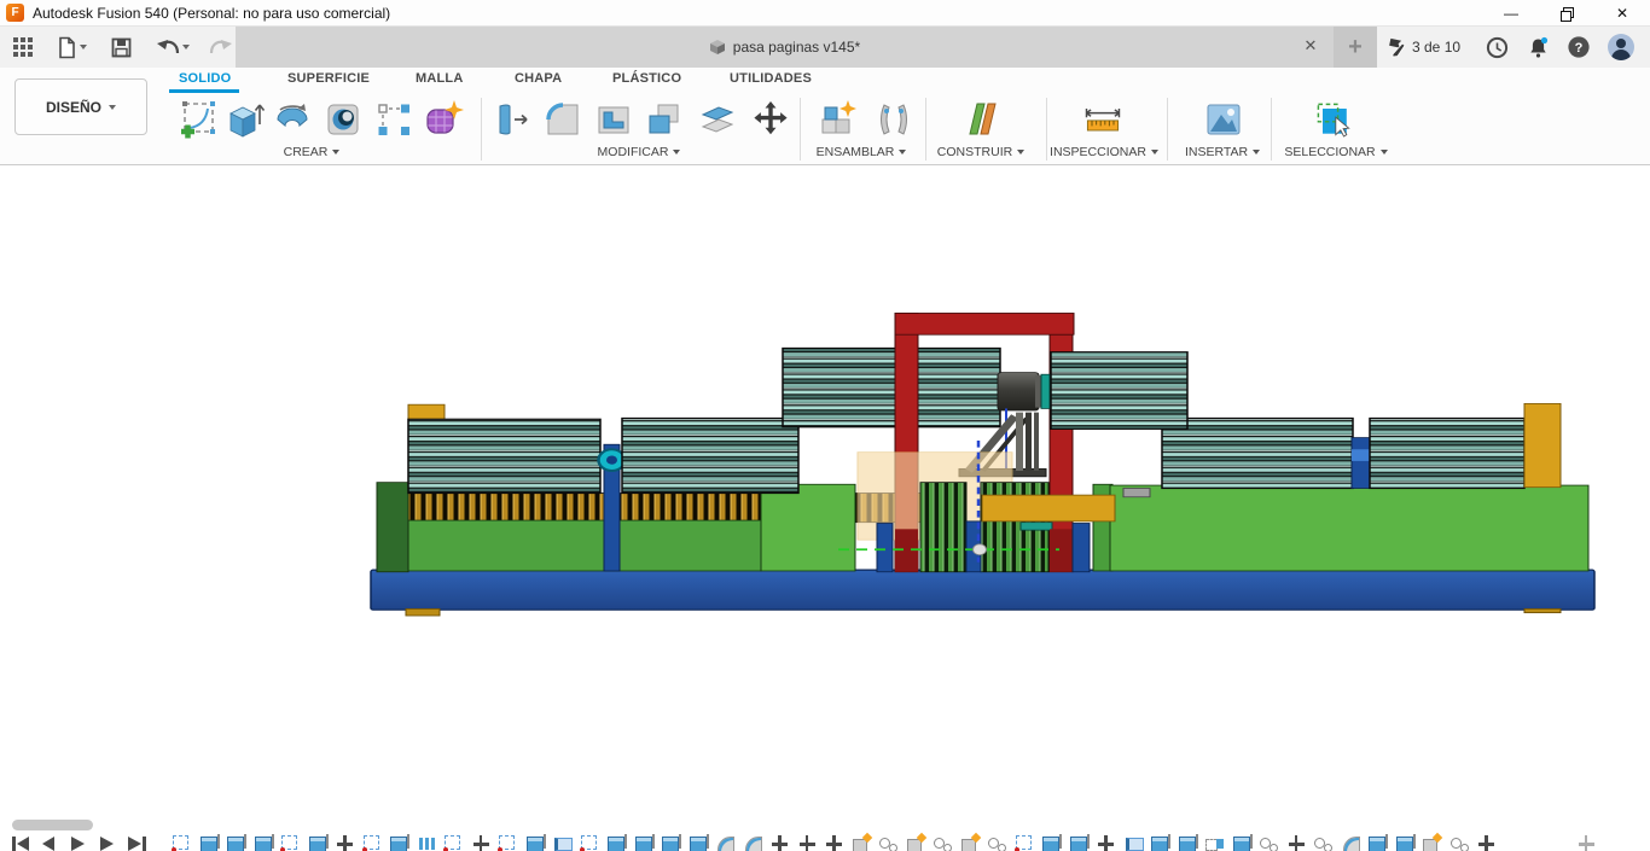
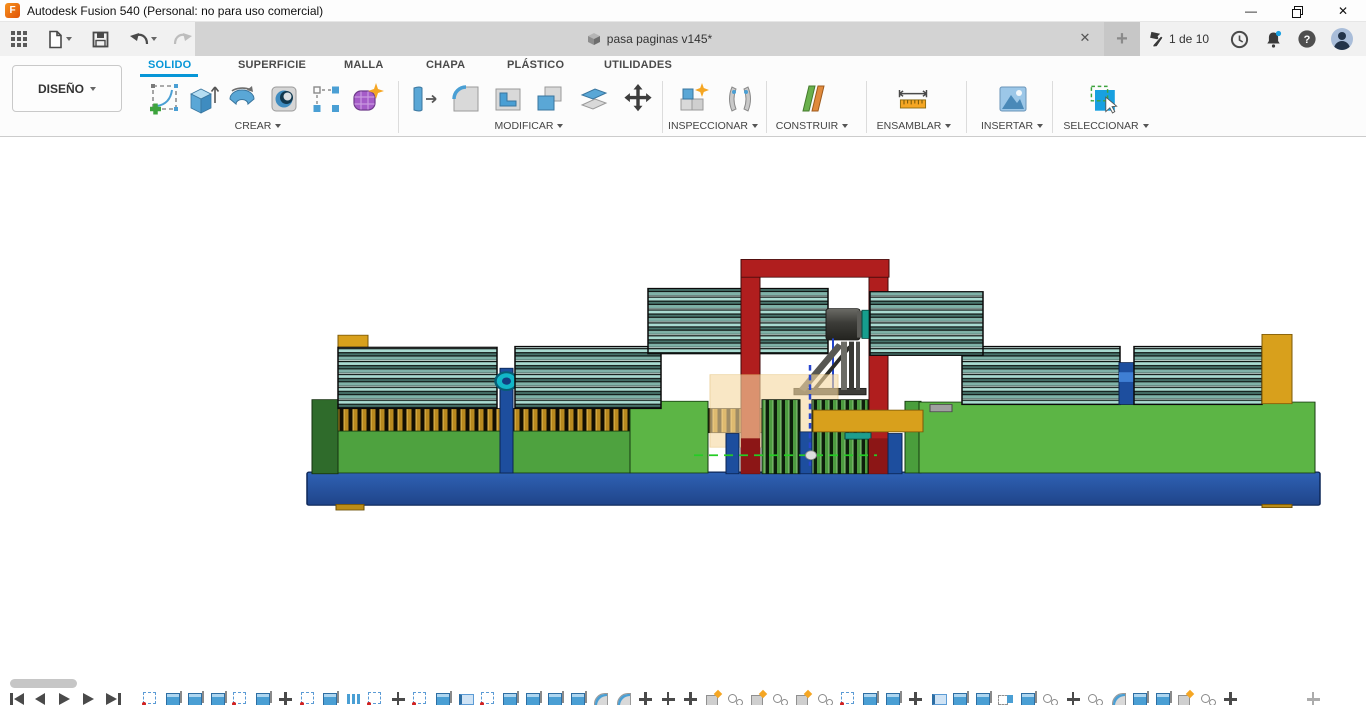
  F
  Autodesk Fusion 540 (Personal: no para uso comercial)
  —
  ✕
  pasa paginas v145*
  ✕
  +
- 3 de 10
+ 1 de 10
  ?
  DISEÑO
  SOLIDO
  SUPERFICIE
  MALLA
  CHAPA
  PLÁSTICO
  UTILIDADES
  CREAR
  MODIFICAR
- ENSAMBLAR
+ INSPECCIONAR
  CONSTRUIR
- INSPECCIONAR
+ ENSAMBLAR
  INSERTAR
  SELECCIONAR
